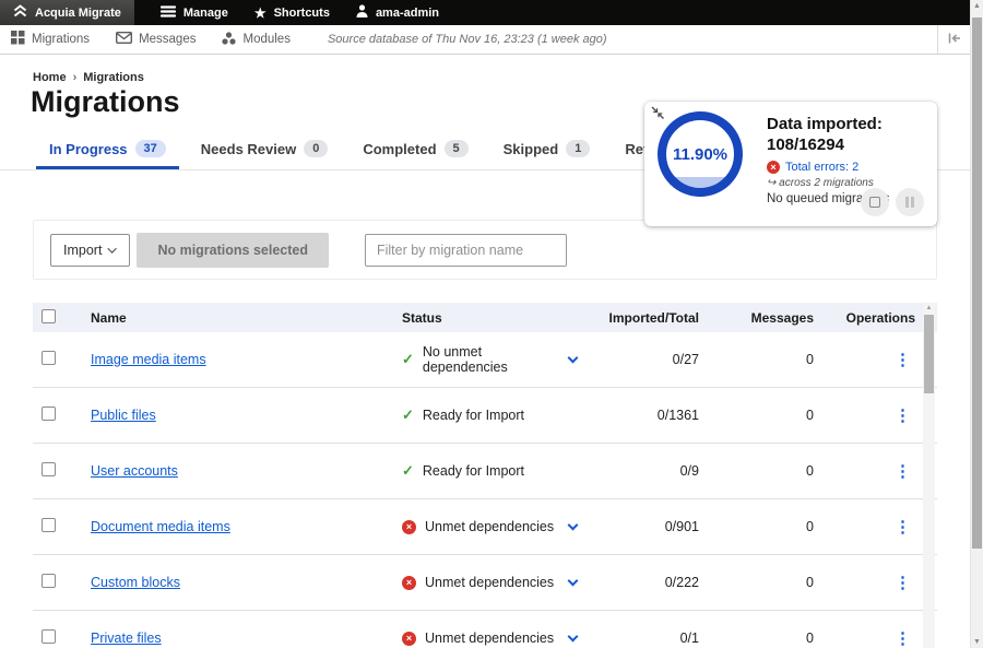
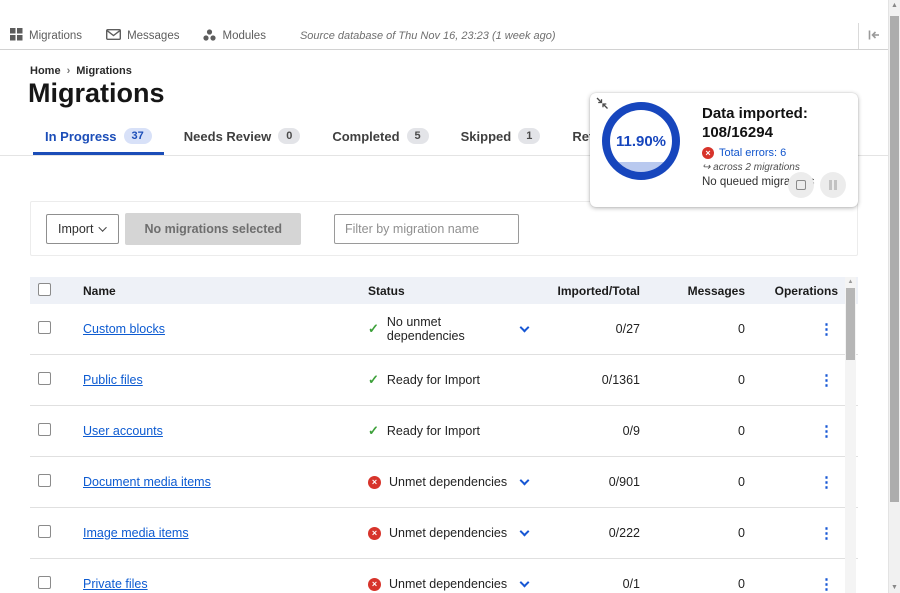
- Acquia Migrate
- Manage
- ★
- Shortcuts
- ama-admin
  Migrations
  Messages
  Modules
  Source database of Thu Nov 16, 23:23 (1 week ago)
  Home › Migrations
  Migrations
  In Progress
  37
  Needs Review
  0
  Completed
  5
  Skipped
  1
  11.90%
  Data imported:
  108/16294
  ×
- Total errors: 2
+ Total errors: 6
  ↪ across 2 migrations
  No queued migra
  Import
  No migrations selected
  Filter by migration name
  Name
  Status
  Imported/Total
  Messages
  Operations
- Image media items
+ Custom blocks
  ✓
  No unmet dependencies
  0/27
  0
  ⋮
  Public files
  ✓
  Ready for Import
  0/1361
  0
  ⋮
  User accounts
  ✓
  Ready for Import
  0/9
  0
  ⋮
  Document media items
  ×
  Unmet dependencies
  0/901
  0
  ⋮
- Custom blocks
+ Image media items
  ×
  Unmet dependencies
  0/222
  0
  ⋮
  Private files
  ×
  Unmet dependencies
  0/1
  0
  ⋮
